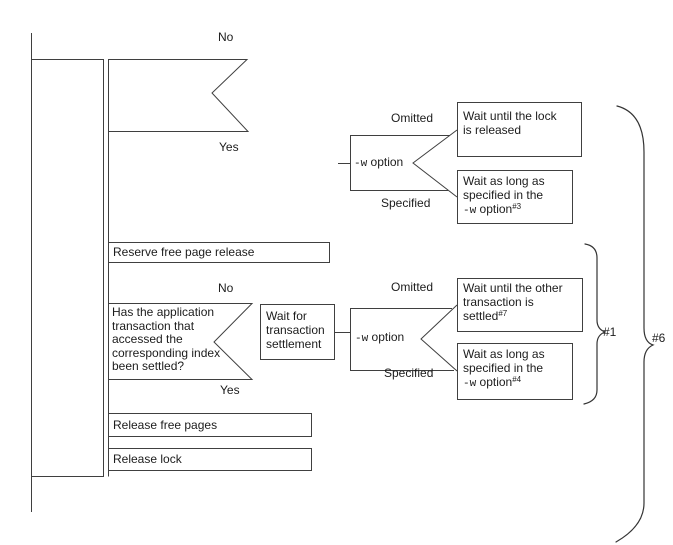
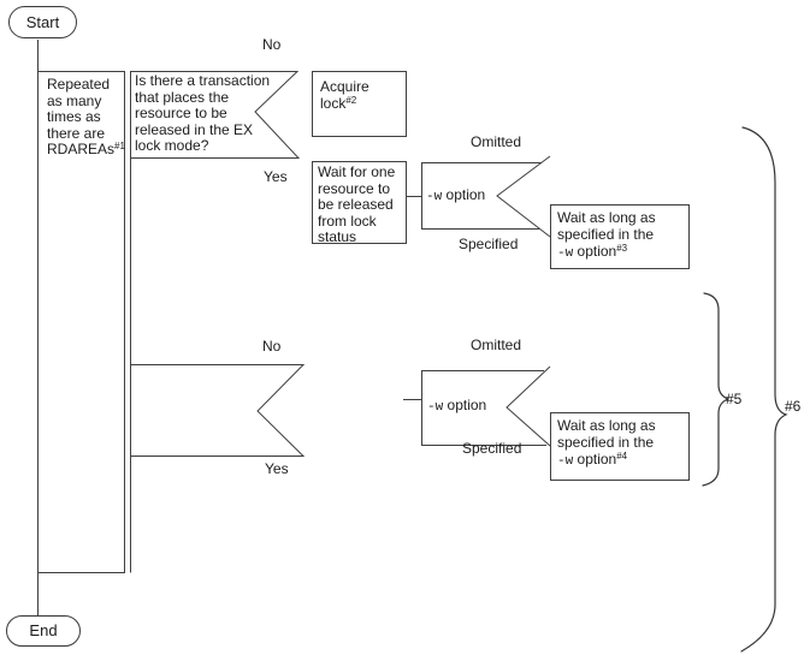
+ Start
+ End
+ Repeated
+ as many
+ times as
+ there are
+ RDAREAs#1
+ Is there a transaction
+ that places the
+ resource to be
+ released in the EX
+ lock mode?
  No
  Yes
+ Acquire
+ lock#2
+ Wait for one
+ resource to
+ be released
+ from lock
+ status
  -w option
  Omitted
  Specified
- Wait until the lock
- is released
  Wait as long as
  specified in the
  -w option#3
- Reserve free page release
- Has the application
- transaction that
- accessed the
- corresponding index
- been settled?
  No
  Yes
- Wait for
- transaction
- settlement
  -w option
  Omitted
  Specified
- Wait until the other
- transaction is
- settled#7
  Wait as long as
  specified in the
  -w option#4
- Release free pages
- Release lock
- #1
+ #5
  #6
